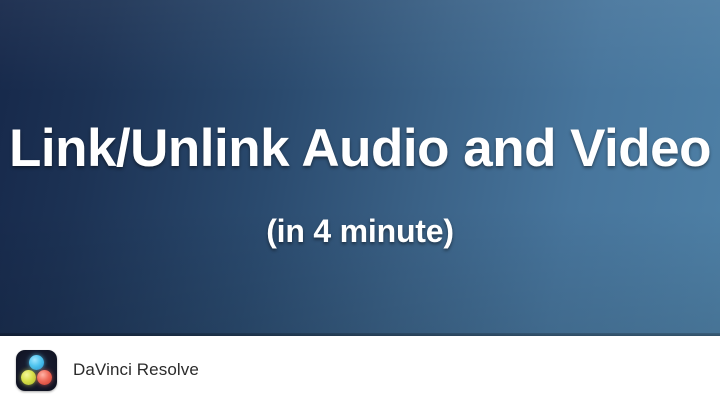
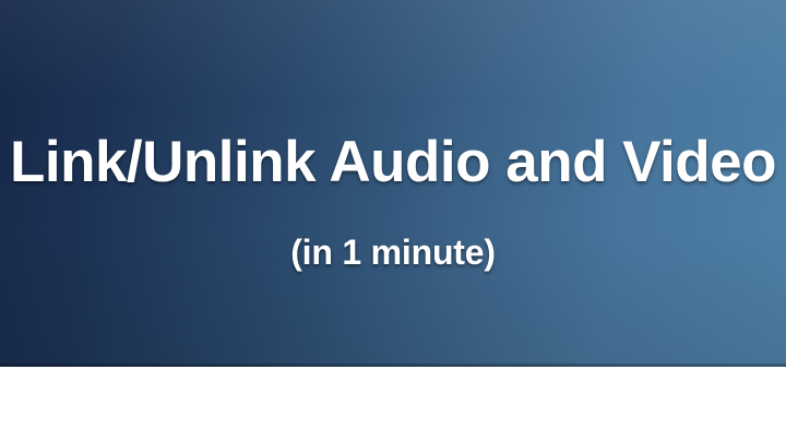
  Link/Unlink Audio and Video
- (in 4 minute)
+ (in 1 minute)
- DaVinci Resolve
